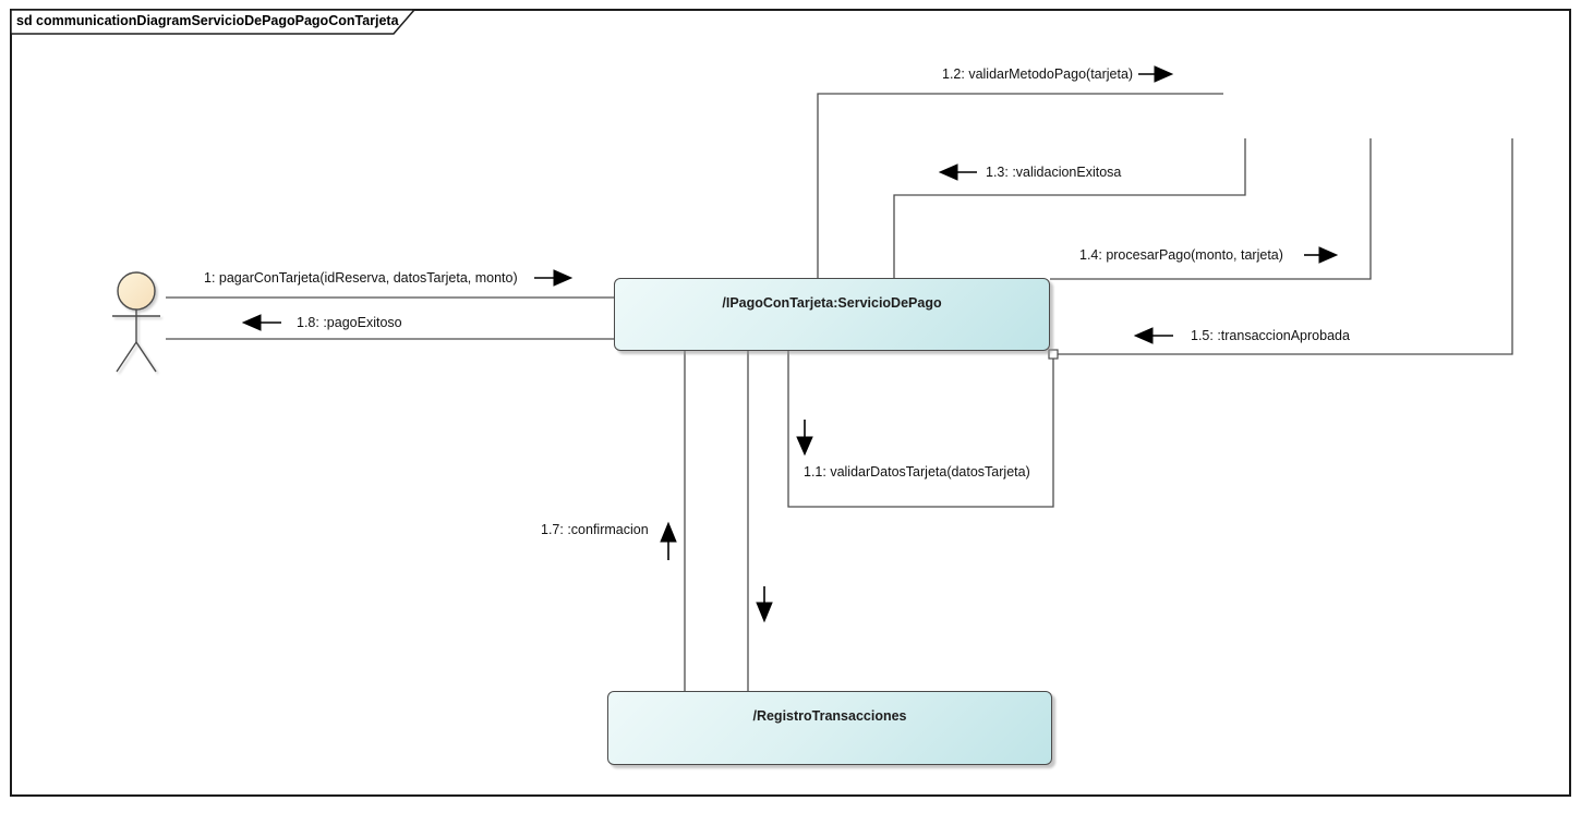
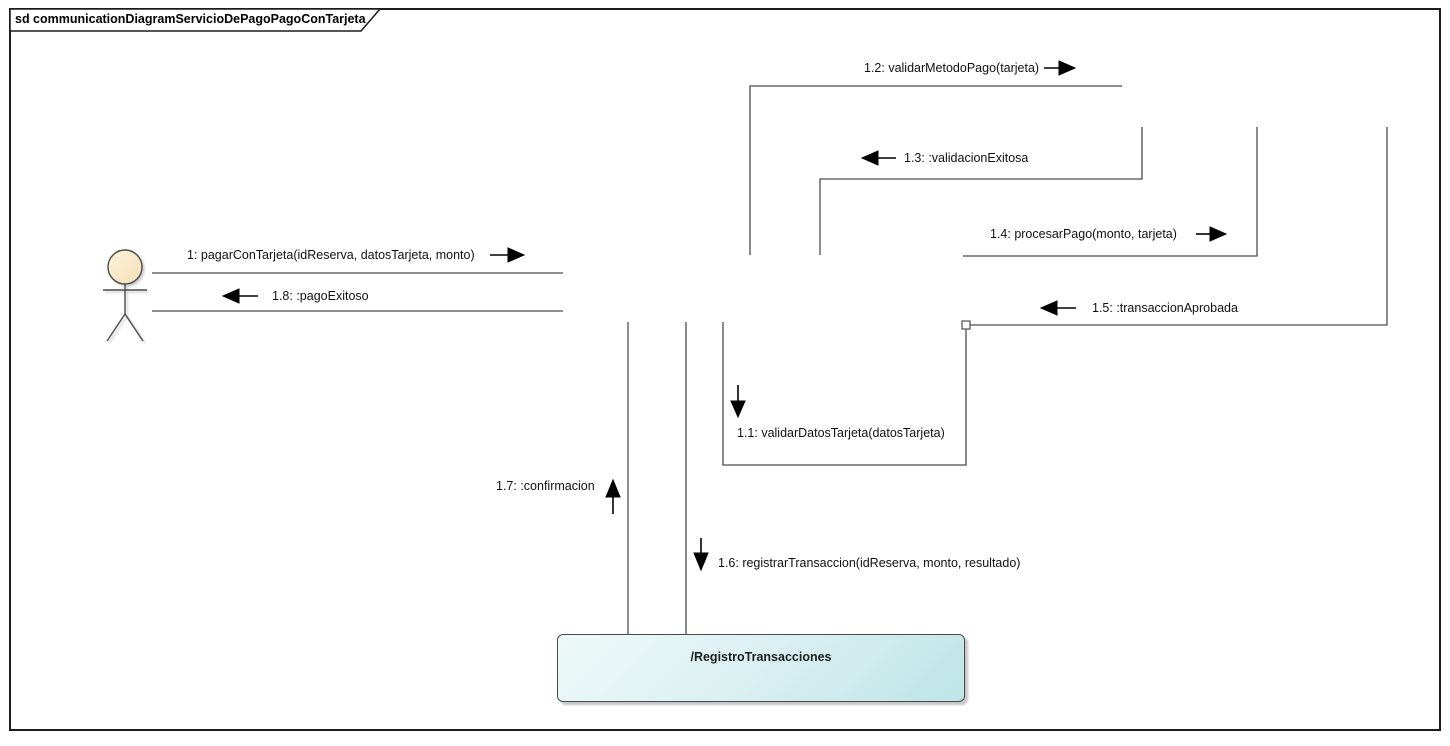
- /IPagoConTarjeta:ServicioDePago
  /RegistroTransacciones
  1: pagarConTarjeta(idReserva, datosTarjeta, monto)
  1.8: :pagoExitoso
  1.2: validarMetodoPago(tarjeta)
  1.3: :validacionExitosa
  1.4: procesarPago(monto, tarjeta)
  1.5: :transaccionAprobada
  1.1: validarDatosTarjeta(datosTarjeta)
  1.7: :confirmacion
+ 1.6: registrarTransaccion(idReserva, monto, resultado)
  sd communicationDiagramServicioDePagoPagoConTarjeta
